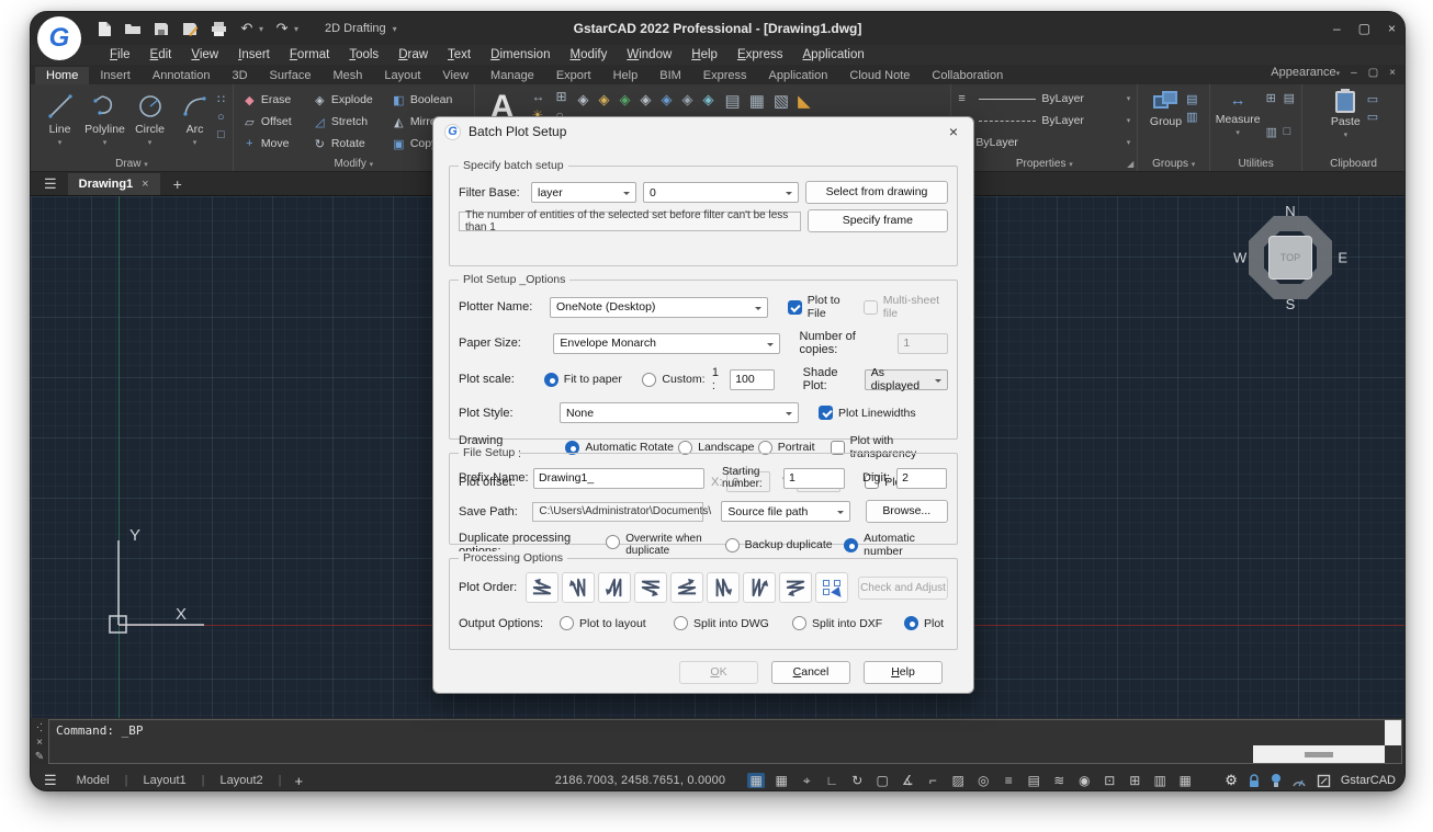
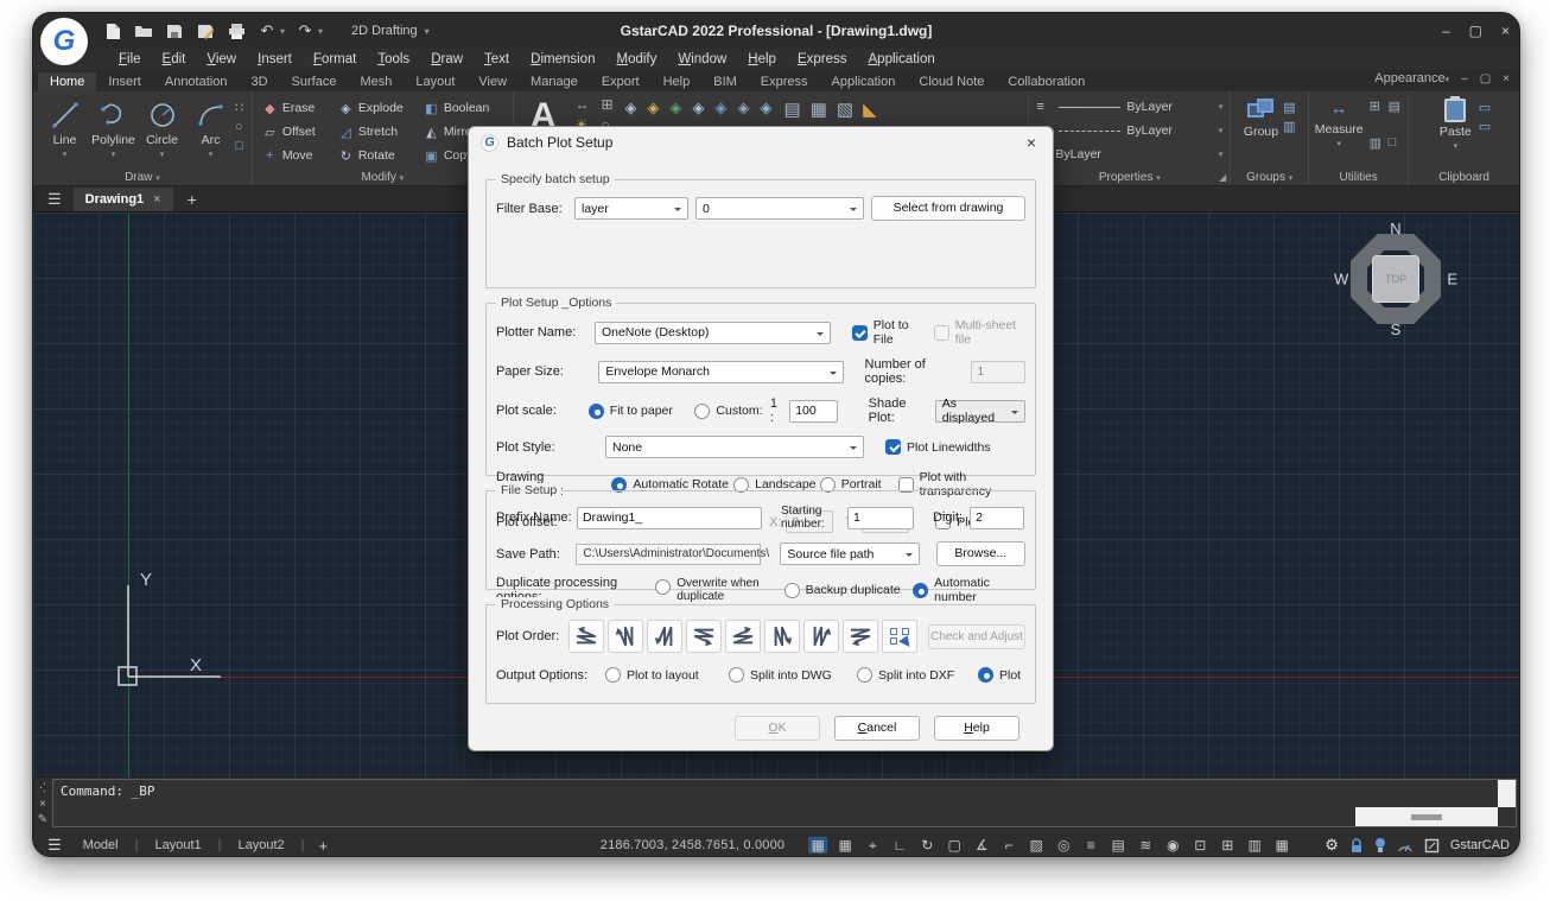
  G
  ↶
  ▾
  ↷
  ▾
  2D Drafting
  ▾
  GstarCAD 2022 Professional - [Drawing1.dwg]
  –
  ▢
  ×
  File
  Edit
  View
  Insert
  Format
  Tools
  Draw
  Text
  Dimension
  Modify
  Window
  Help
  Express
  Application
  Home
  Insert
  Annotation
  3D
  Surface
  Mesh
  Layout
  View
  Manage
  Export
  Help
  BIM
  Express
  Application
  Cloud Note
  Collaboration
  Appearance
  –
  ▢
  ×
  Line
  Polyline
  Circle
  Arc
  ∷
  ○
  □
  Draw
  ◆
  Erase
  ◈
  Explode
  ◧
  Boolean
  ▱
  Offset
  ◿
  Stretch
  ◭
  +
  Move
  ↻
  Rotate
  ▣
  Cop
  Modify
  A
  ↔
  ☀
  ⊞
  ○
  ◈
  ◈
  ◈
  ◈
  ◈
  ◈
  ◈
  ▤
  ▦
  ▧
  ◣
  ≡
  ByLayer
  ByLayer
  ByLayer
  Properties
  ◢
  Group
  ▤
  ▥
  Groups
  ↔
  Measure
  ⊞
  ▤
  ▥
  □
  Utilities
  Paste
  ▭
  ▭
  Clipboard
  ☰
  Drawing1
  ×
  +
  Y
  X
  TOP
  N
  S
  W
  E
  G
  Batch Plot Setup
  ×
  Specify batch setup
  Filter Base:
  layer
  0
  Select from drawing
- The number of entities of the selected set before filter can't be less than 1
- Specify frame
  Plot Setup _Options
  Plotter Name:
  OneNote (Desktop)
  Plot to File
  Multi-sheet file
  Paper Size:
  Envelope Monarch
  Number of copies:
  1
  Plot scale:
  Fit to paper
  Custom:
  1 :
  100
  Shade Plot:
  As displayed
  Plot Style:
  None
  Plot Linewidths
  Automatic Rotate
  Landscape
  Portrait
  Plot with transparency
  Plot offset:
  X:
  0
  File Setup
  Prefix Name:
  Drawing1_
  Starting number:
  1
  Digit:
  2
  Save Path:
  C:\Users\Administrator\Documents\
  Source file path
  Browse...
  Duplicate processing
  Overwrite when duplicate
  Backup duplicate
  Automatic number
  Processing Options
  Plot Order:
  Check and Adjust
  Output Options:
  Plot to layout
  Split into DWG
  Split into DXF
  Plot
  OK
  Cancel
  Help
  ⁖
  ×
  ✎
  Command: _BP
  ☰
  Model
  |
  Layout1
  |
  Layout2
  |
  +
  2186.7003, 2458.7651, 0.0000
  ▦
  ▦
  ⌖
  ∟
  ↻
  ▢
  ∡
  ⌐
  ▨
  ◎
  ≡
  ▤
  ≋
  ◉
  ⊡
  ⊞
  ▥
  ▦
  ⚙
  GstarCAD
